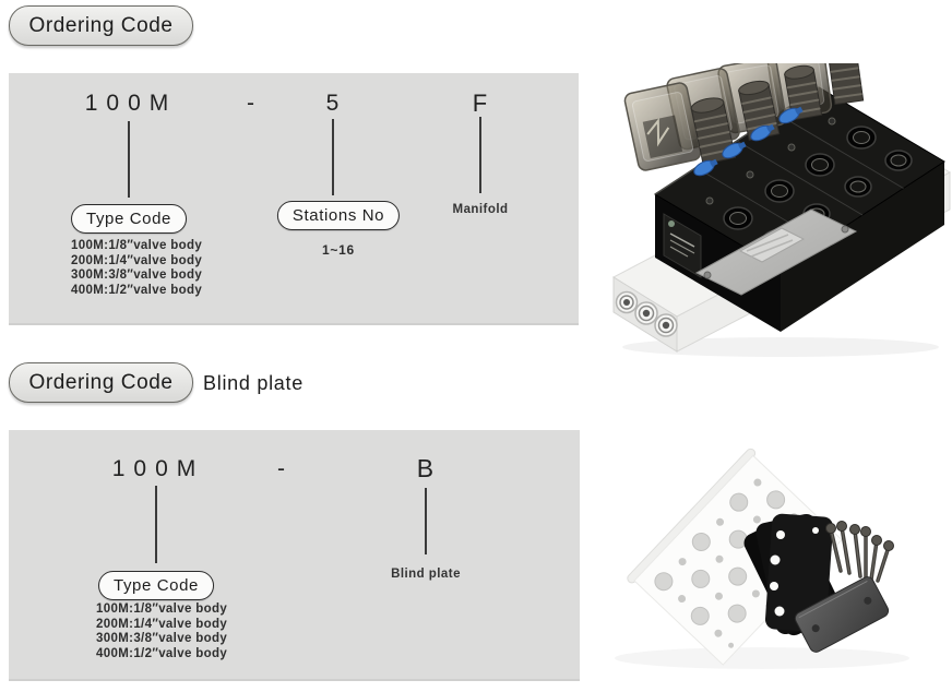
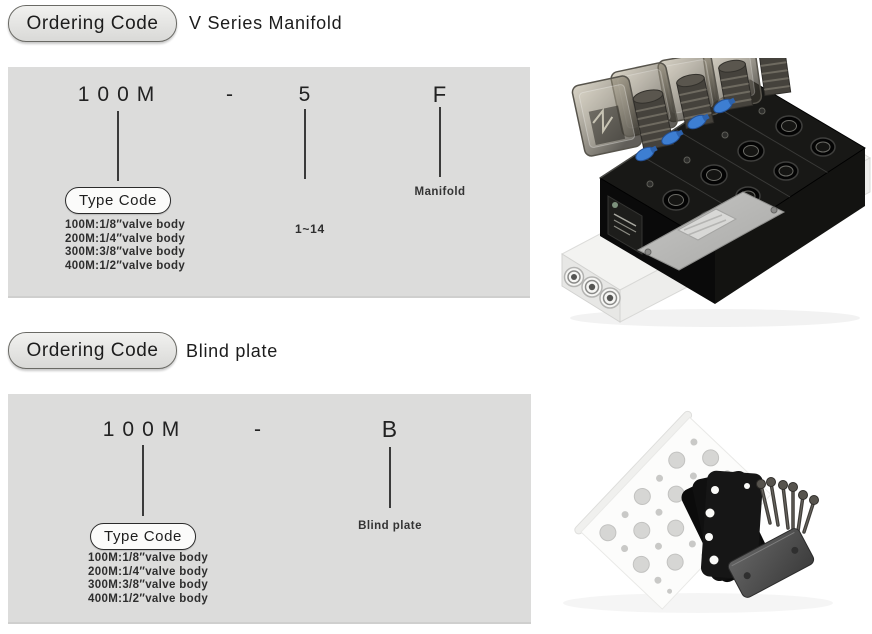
  Ordering Code
+ V Series Manifold
  100M
  -
  5
  F
  Type Code
- Stations No
  Manifold
- 1~16
+ 1~14
  100M:1/8″valve body
  200M:1/4″valve body
  300M:3/8″valve body
  400M:1/2″valve body
  Ordering Code
  Blind plate
  100M
  -
  B
  Type Code
  Blind plate
  100M:1/8″valve body
  200M:1/4″valve body
  300M:3/8″valve body
  400M:1/2″valve body
